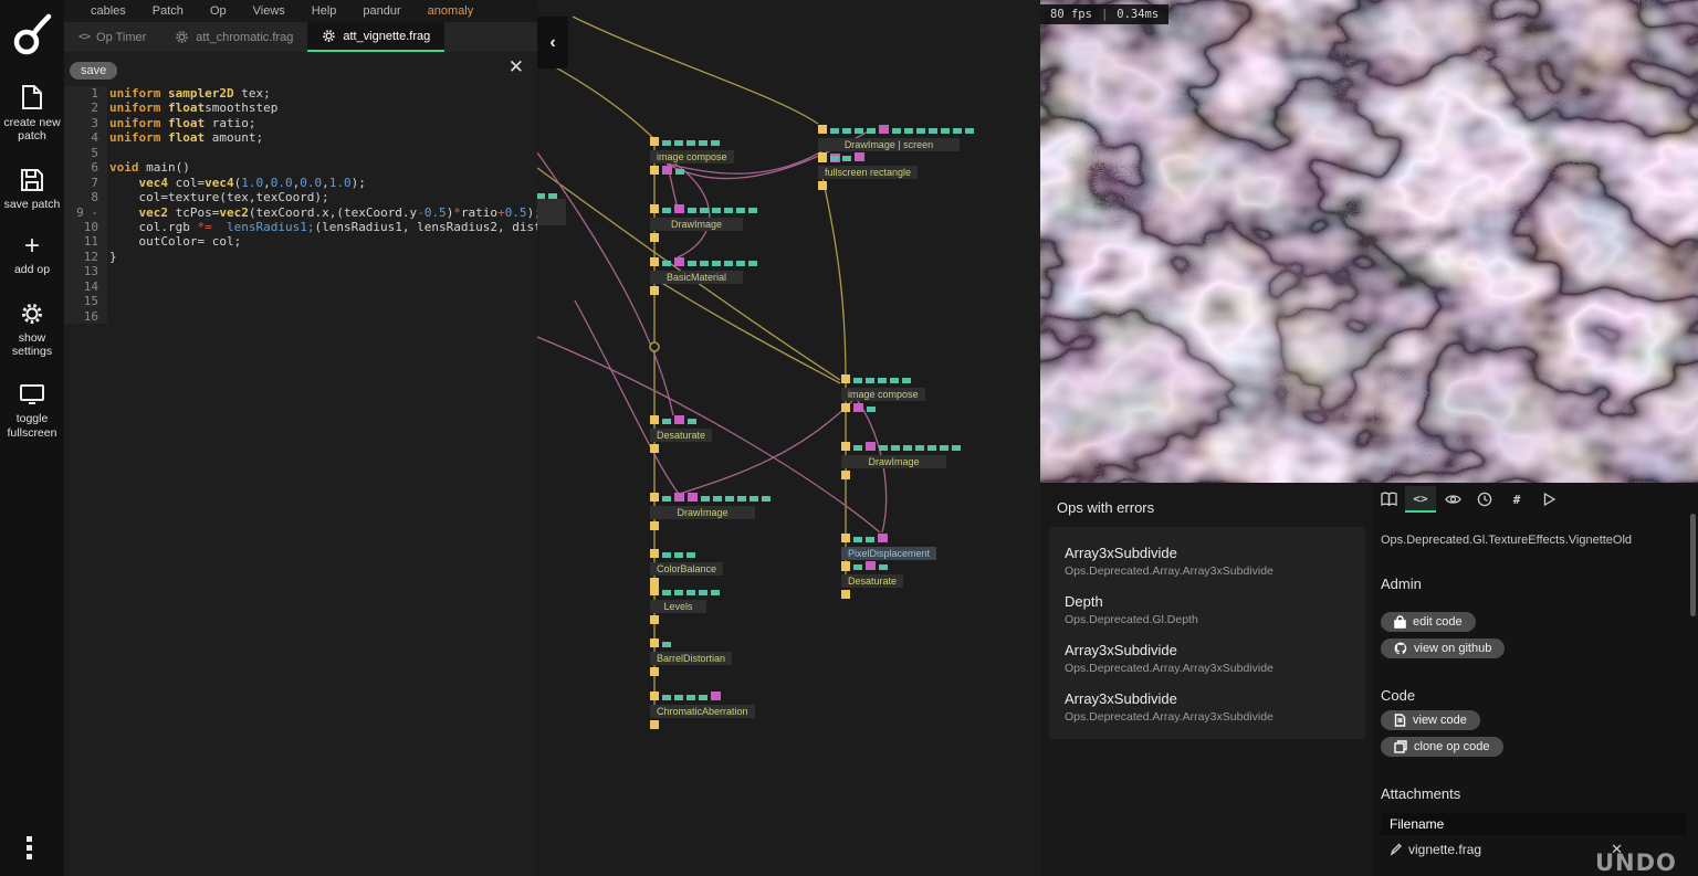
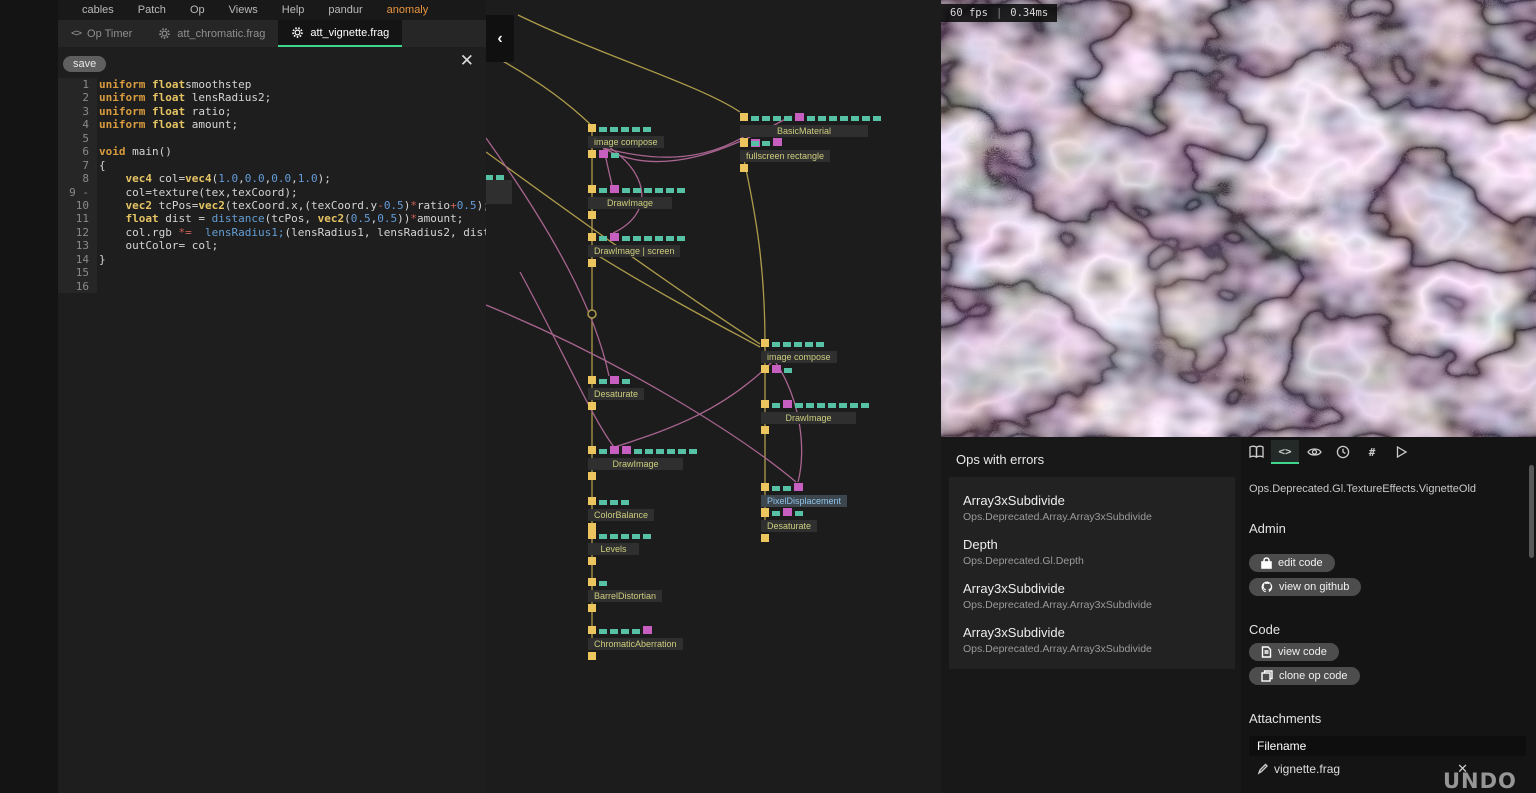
- create new patch
- save patch
- +
- add op
- show settings
- toggle fullscreen
  cables
  Patch
  Op
  Views
  Help
  pandur
  anomaly
  <>
  Op Timer
  att_chromatic.frag
  att_vignette.frag
  save
  ✕
  1
  2
  3
  4
  5
  6
  7
  8
  9 -
  10
  11
  12
  13
  14
  15
  16
- uniform sampler2D tex;
  uniform floatsmoothstep
+ uniform float lensRadius2;
  uniform float ratio;
  uniform float amount;
  void main()
+ {
  vec4 col=vec4(1.0,0.0,0.0,1.0);
  col=texture(tex,texCoord);
  vec2 tcPos=vec2(texCoord.x,(texCoord.y-0.5)*ratio+0.5)
+ float dist = distance(tcPos, vec2(0.5,0.5))*amount;
  col.rgb *= lensRadius1;(lensRadius1, lensRadius2, dis
  outColor= col;
  }
  image compose
- DrawImage | screen
+ BasicMaterial
  fullscreen rectangle
  DrawImage
- BasicMaterial
+ DrawImage | screen
  Desaturate
  image compose
  DrawImage
  DrawImage
  ColorBalance
  Levels
  BarrelDistortian
  ChromaticAberration
  PixelDisplacement
  Desaturate
  ‹
- 80 fps
+ 60 fps
  |
  0.34ms
  Ops with errors
  Array3xSubdivide
  Ops.Deprecated.Array.Array3xSubdivide
  Depth
  Ops.Deprecated.Gl.Depth
  Array3xSubdivide
  Ops.Deprecated.Array.Array3xSubdivide
  Array3xSubdivide
  Ops.Deprecated.Array.Array3xSubdivide
  <>
  #
  Ops.Deprecated.Gl.TextureEffects.VignetteOld
  Admin
  edit code
  view on github
  Code
  view code
  clone op code
  Attachments
  Filename
  vignette.frag
  ✕
  UNDO
